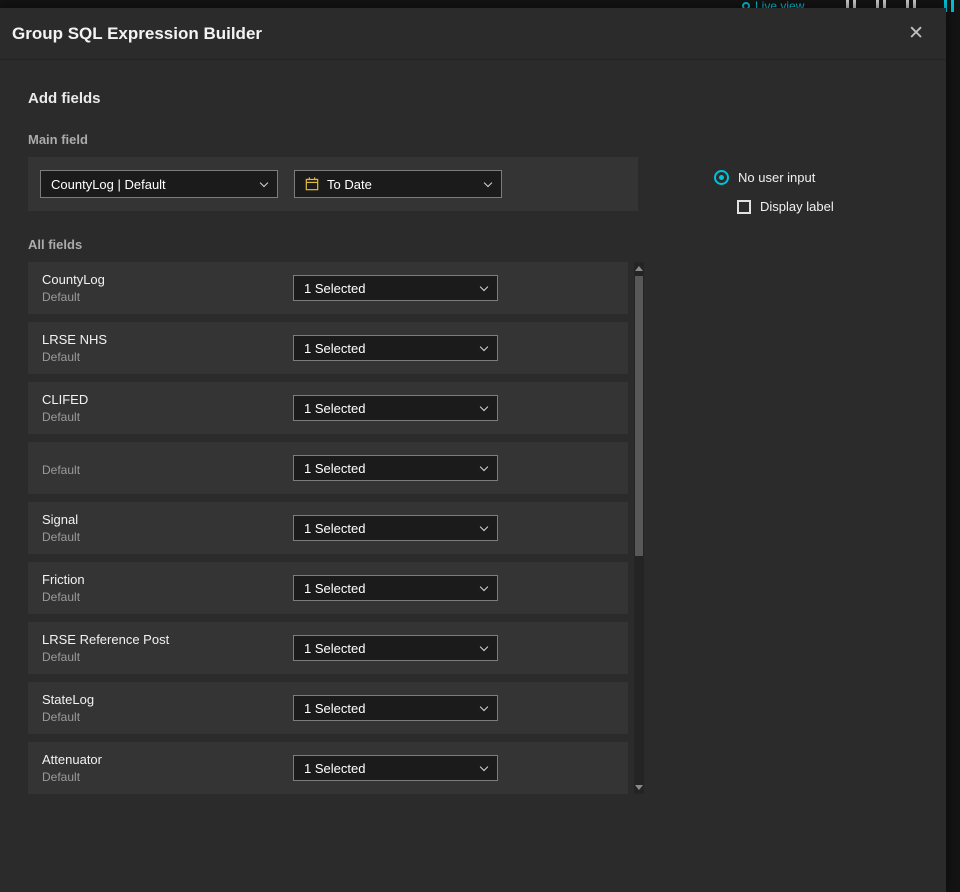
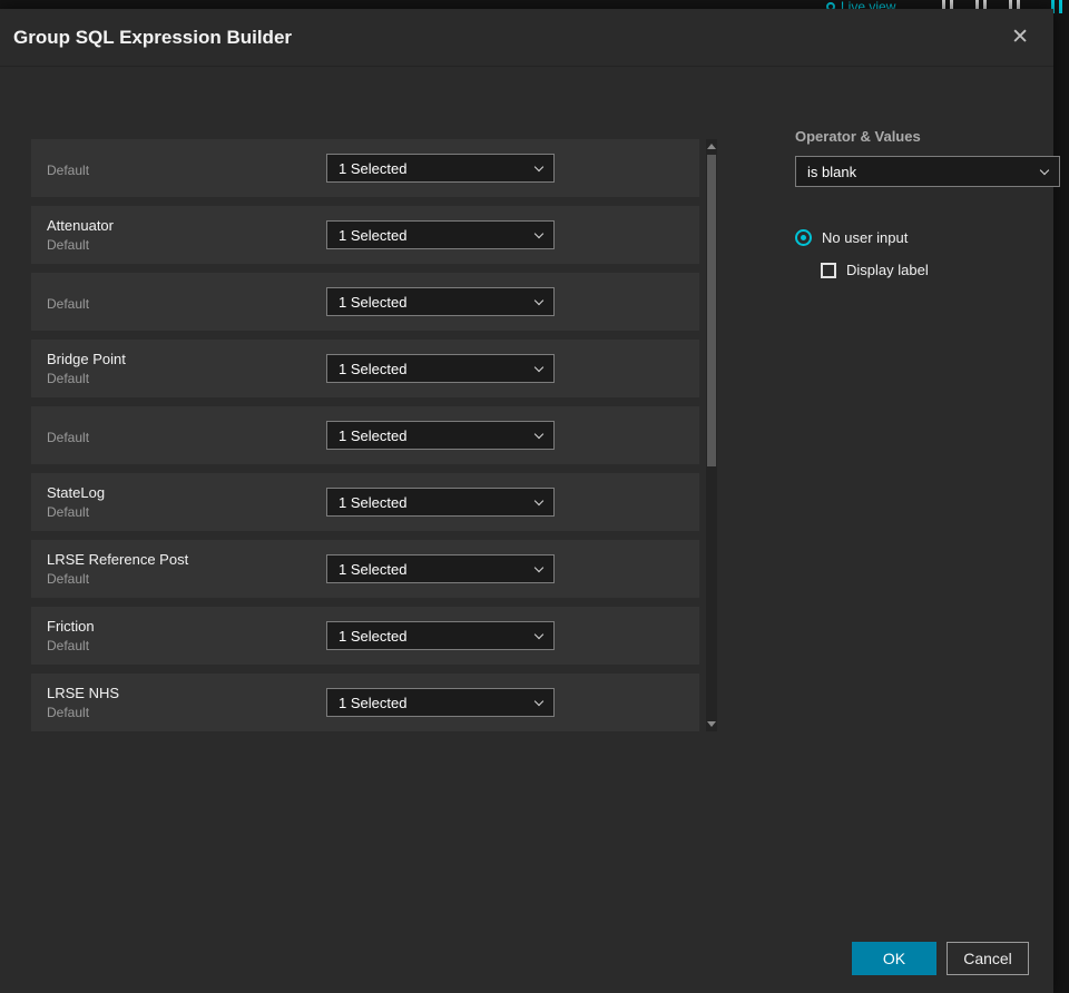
  Live view
  Group SQL Expression Builder
  ✕
- Add fields
- Main field
- CountyLog | Default
- To Date
- All fields
- CountyLog
  Default
  1 Selected
- LRSE NHS
+ Attenuator
  Default
  1 Selected
- CLIFED
  Default
  1 Selected
+ Bridge Point
  Default
  1 Selected
- Signal
  Default
  1 Selected
- Friction
+ StateLog
  Default
  1 Selected
  LRSE Reference Post
  Default
  1 Selected
- StateLog
+ Friction
  Default
  1 Selected
- Attenuator
+ LRSE NHS
  Default
  1 Selected
+ Operator & Values
+ is blank
  No user input
  Display label
+ OK
+ Cancel
